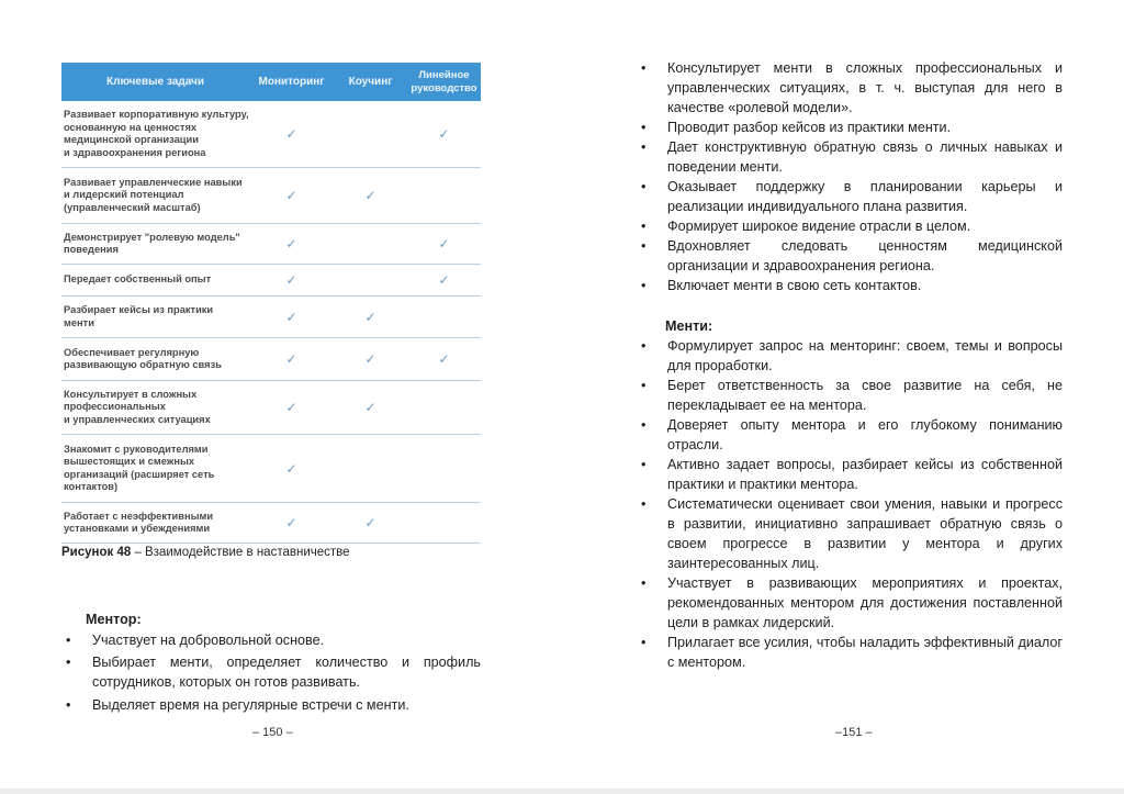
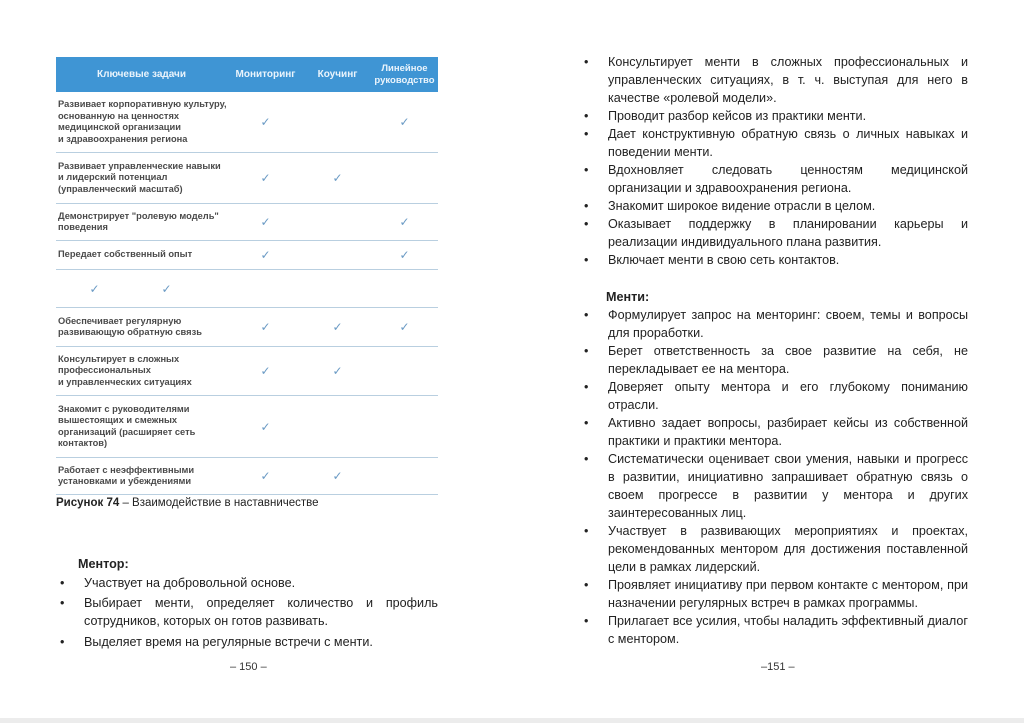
  Ключевые задачи
  Мониторинг
  Коучинг
  Линейное руководство
  Развивает корпоративную культуру,
  основанную на ценностях
  медицинской организации
  и здравоохранения региона
  ✓
  ✓
  Развивает управленческие навыки
  и лидерский потенциал
  (управленческий масштаб)
  ✓
  ✓
  Демонстрирует "ролевую модель"
  поведения
  ✓
  ✓
  Передает собственный опыт
  ✓
  ✓
- Разбирает кейсы из практики
- менти
  ✓
  ✓
  Обеспечивает регулярную
  развивающую обратную связь
  ✓
  ✓
  ✓
  Консультирует в сложных
  профессиональных
  и управленческих ситуациях
  ✓
  ✓
  Знакомит с руководителями
  вышестоящих и смежных
  организаций (расширяет сеть
  контактов)
  ✓
  Работает с неэффективными
  установками и убеждениями
  ✓
  ✓
- Рисунок 48 – Взаимодействие в наставничестве
+ Рисунок 74 – Взаимодействие в наставничестве
  Ментор:
  Участвует на добровольной основе.
  Выбирает менти, определяет количество и профиль сотрудников, которых он готов развивать.
  Выделяет время на регулярные встречи с менти.
  – 150 –
  Консультирует менти в сложных профессиональных и управленческих ситуациях, в т. ч. выступая для него в качестве «ролевой модели».
  Проводит разбор кейсов из практики менти.
  Дает конструктивную обратную связь о личных навыках и поведении менти.
- Оказывает поддержку в планировании карьеры и реализации индивидуального плана развития.
+ Вдохновляет следовать ценностям медицинской организации и здравоохранения региона.
- Формирует широкое видение отрасли в целом.
+ Знакомит широкое видение отрасли в целом.
- Вдохновляет следовать ценностям медицинской организации и здравоохранения региона.
+ Оказывает поддержку в планировании карьеры и реализации индивидуального плана развития.
  Включает менти в свою сеть контактов.
  Менти:
  Формулирует запрос на менторинг: своем, темы и вопросы для проработки.
  Берет ответственность за свое развитие на себя, не перекладывает ее на ментора.
  Доверяет опыту ментора и его глубокому пониманию отрасли.
  Активно задает вопросы, разбирает кейсы из собственной практики и практики ментора.
  Систематически оценивает свои умения, навыки и прогресс в развитии, инициативно запрашивает обратную связь о своем прогрессе в развитии у ментора и других заинтересованных лиц.
  Участвует в развивающих мероприятиях и проектах, рекомендованных ментором для достижения поставленной цели в рамках лидерский.
+ Проявляет инициативу при первом контакте с ментором, при назначении регулярных встреч в рамках программы.
  Прилагает все усилия, чтобы наладить эффективный диалог с ментором.
  –151 –
